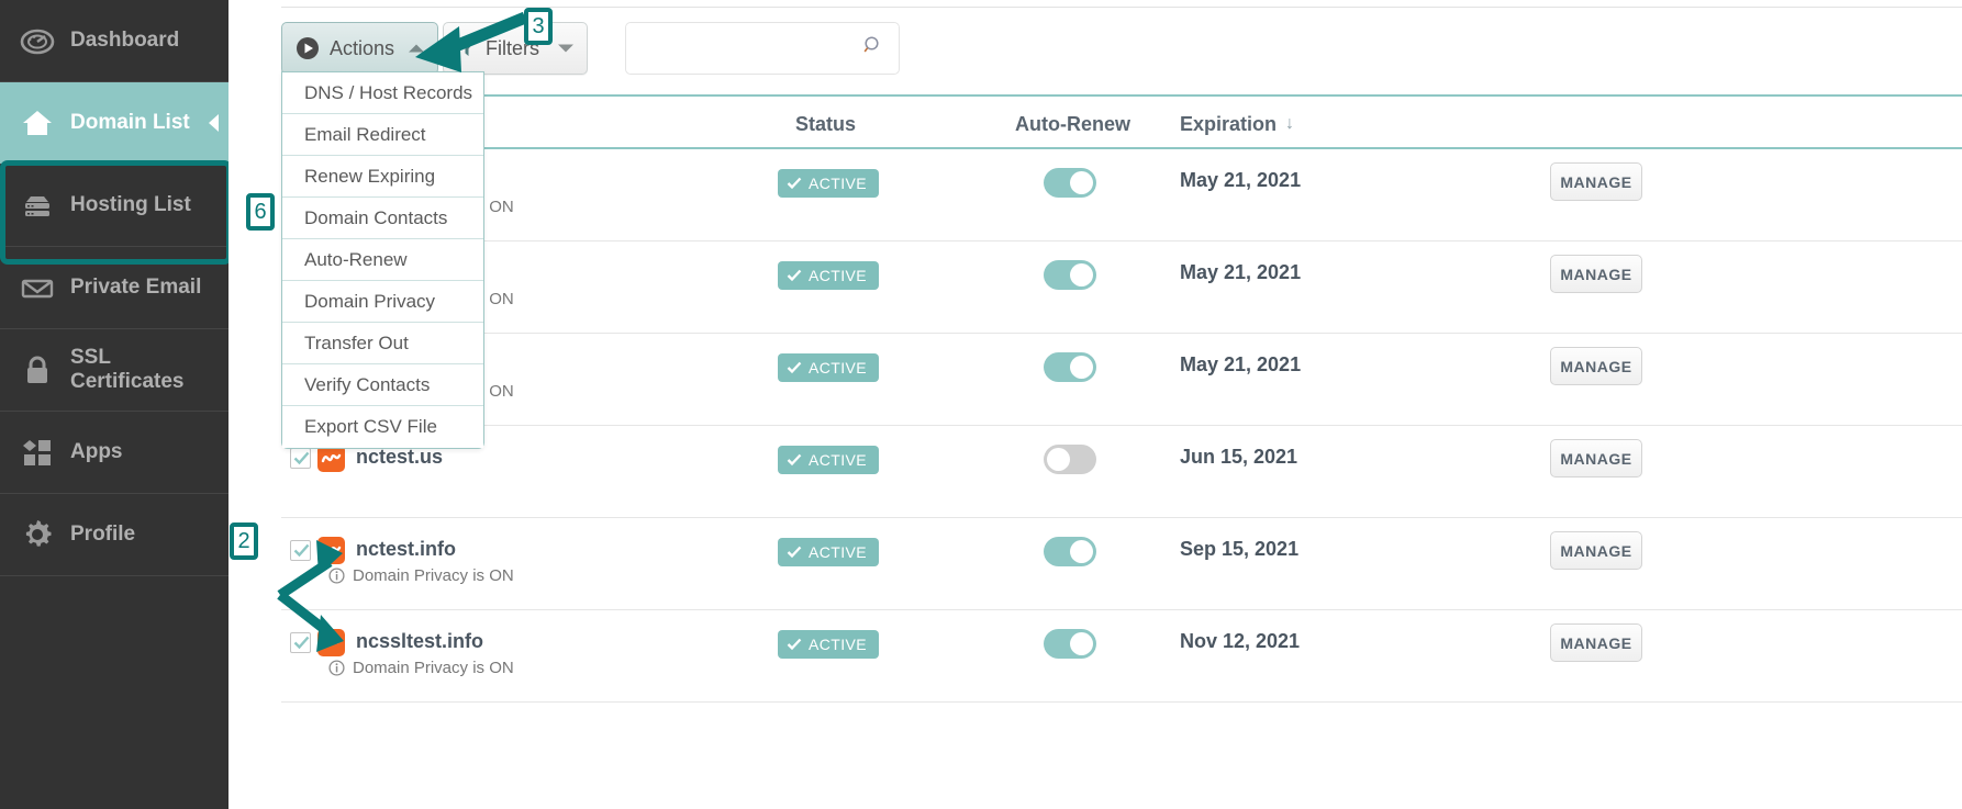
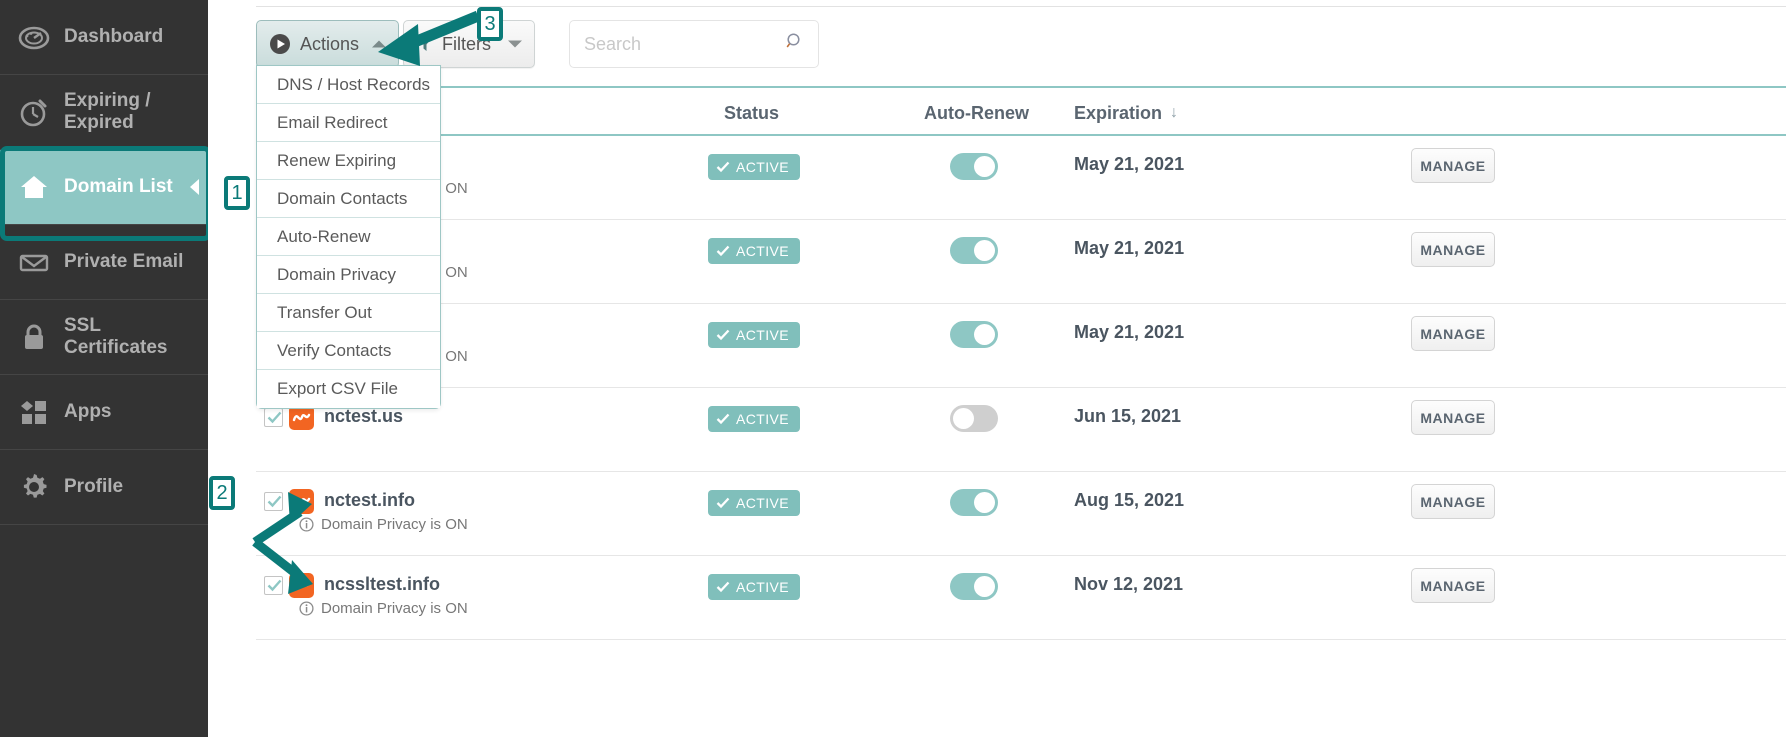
  Dashboard
+ Expiring / Expired
  Domain List
- Hosting List
  Private Email
  SSL Certificates
  Apps
  Profile
  Actions
  Filters
+ Search
  DNS / Host Records
  Email Redirect
  Renew Expiring
  Domain Contacts
  Auto-Renew
  Domain Privacy
  Transfer Out
  Verify Contacts
  Export CSV File
  Status
  Auto-Renew
  Expiration
  ↓
  ACTIVE
  May 21, 2021
  MANAGE
  ACTIVE
  May 21, 2021
  MANAGE
  ACTIVE
  May 21, 2021
  MANAGE
  nctest.us
  ACTIVE
  Jun 15, 2021
  MANAGE
  nctest.info
  Domain Privacy is ON
  ACTIVE
- Sep 15, 2021
+ Aug 15, 2021
  MANAGE
  ncssltest.info
  Domain Privacy is ON
  ACTIVE
  Nov 12, 2021
  MANAGE
- 6
+ 1
  2
  3
